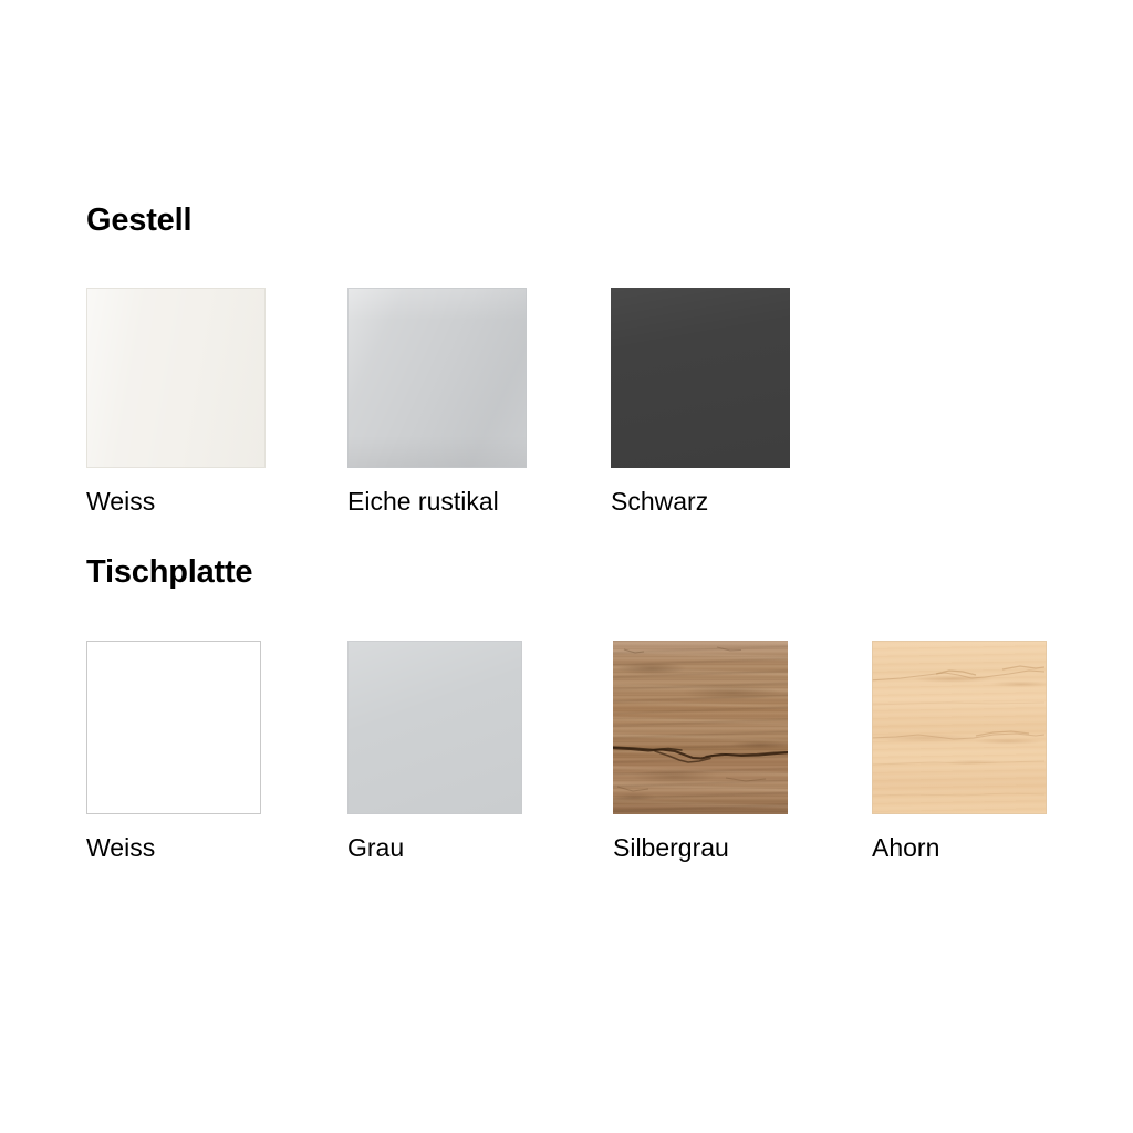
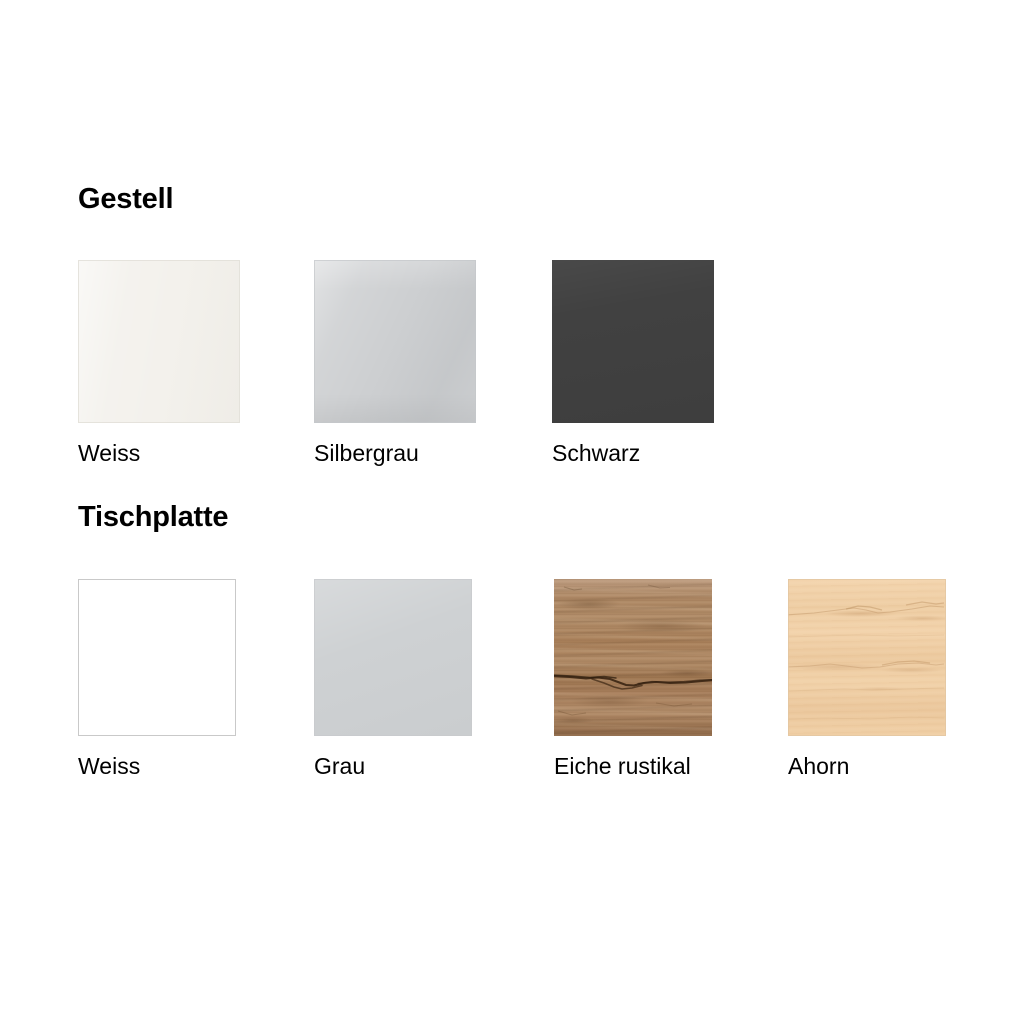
  Gestell
  Weiss
- Eiche rustikal
+ Silbergrau
  Schwarz
  Tischplatte
  Weiss
  Grau
- Silbergrau
+ Eiche rustikal
  Ahorn
